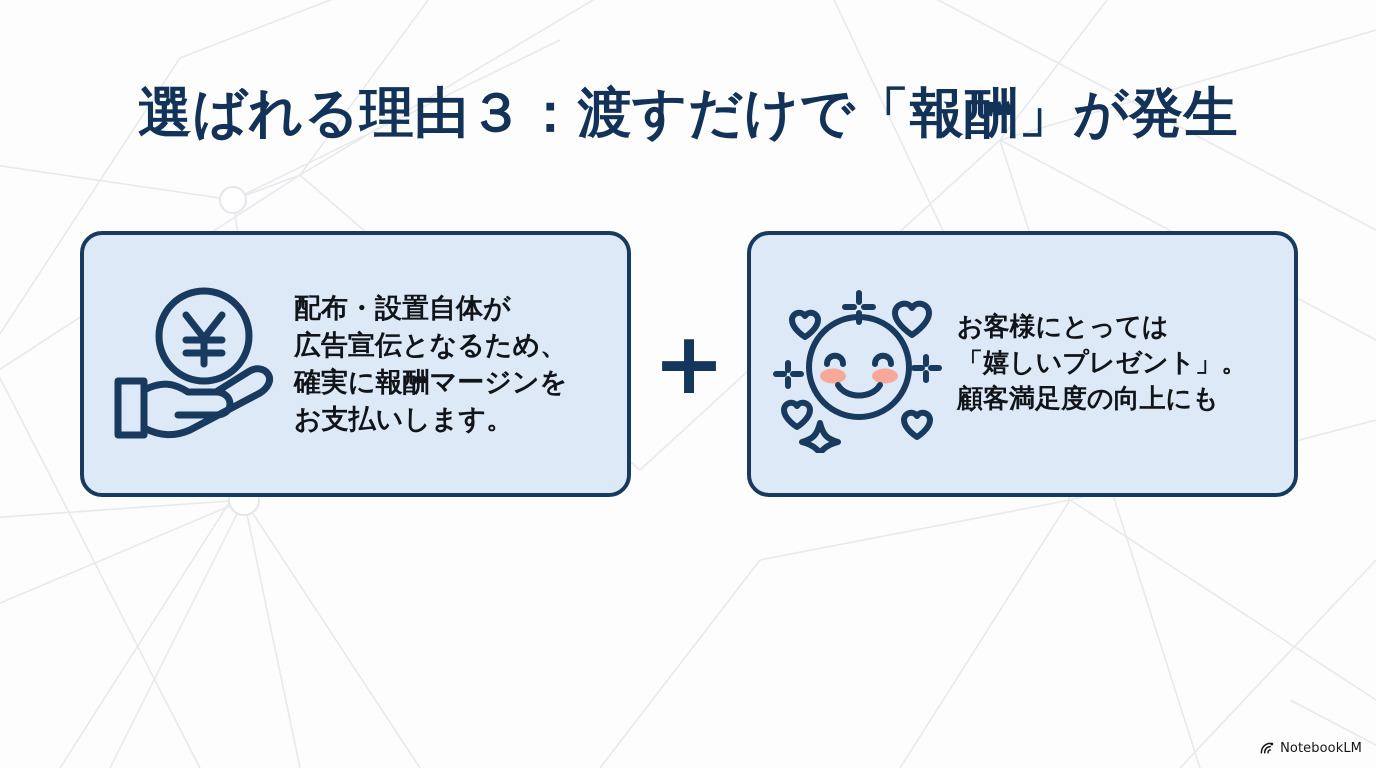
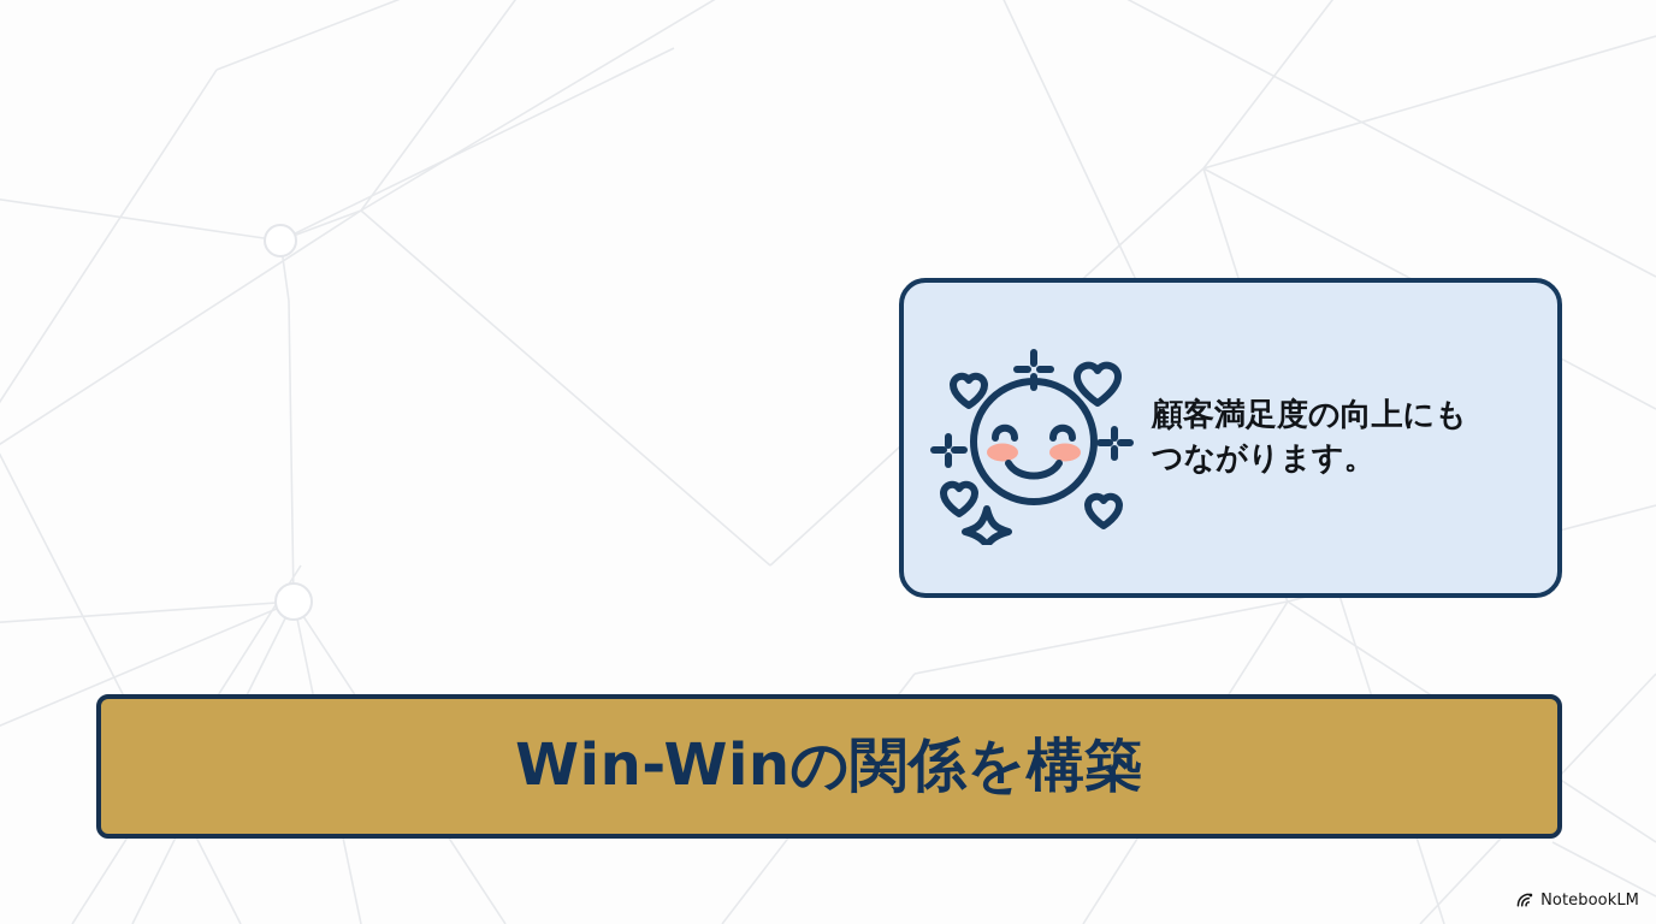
- 選ばれる理由３：渡すだけで「報酬」が発生
- 配布・設置自体が
- 広告宣伝となるため、
- 確実に報酬マージンを
- お支払いします。
- +
- お客様にとっては
- 「嬉しいプレゼント」。
  顧客満足度の向上にも
+ つながります。
+ Win-Winの関係を構築
  NotebookLM
